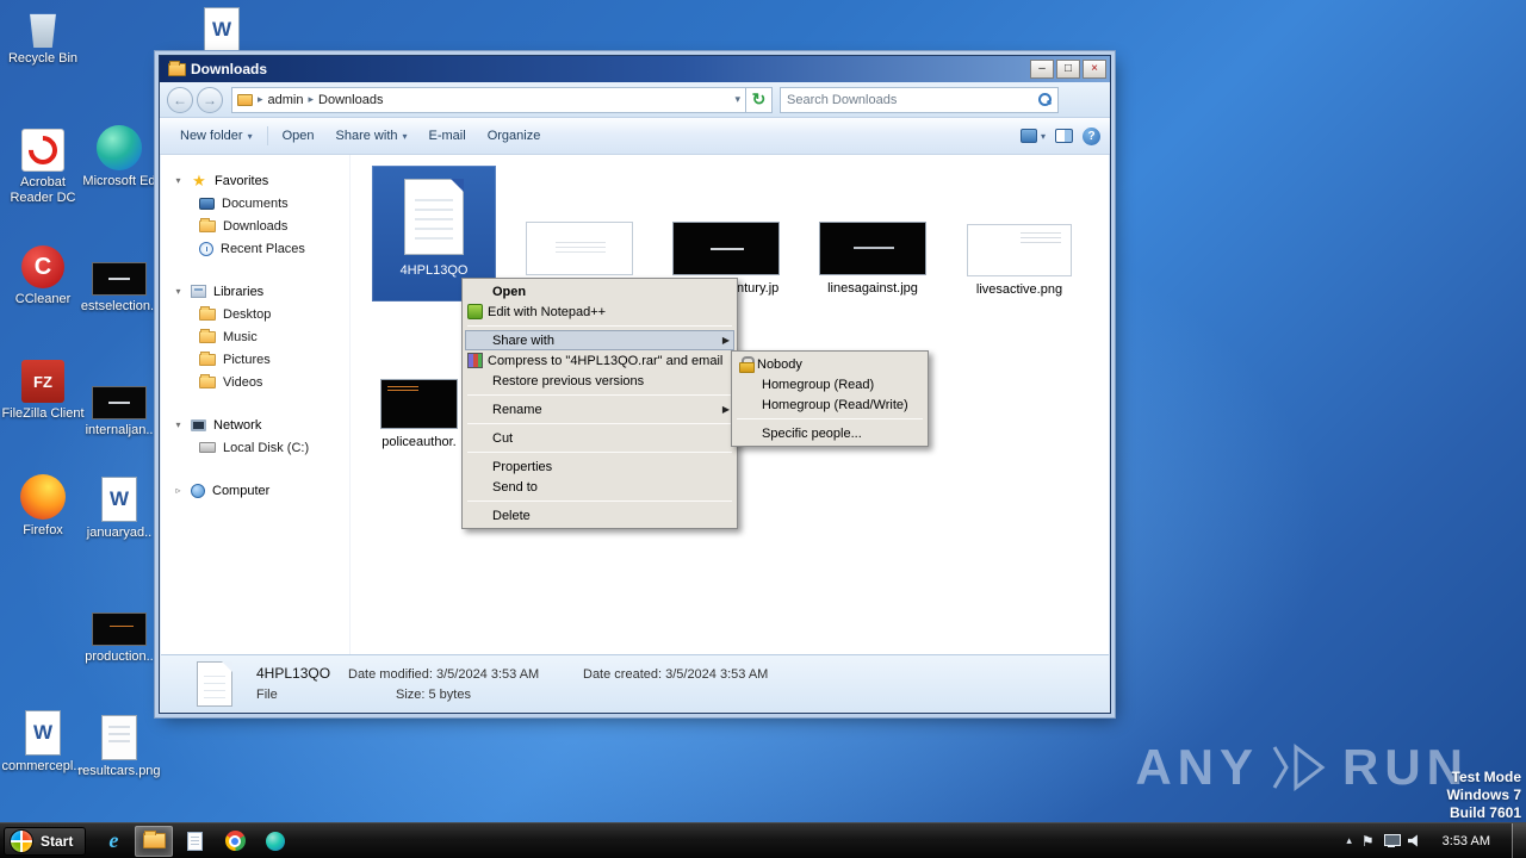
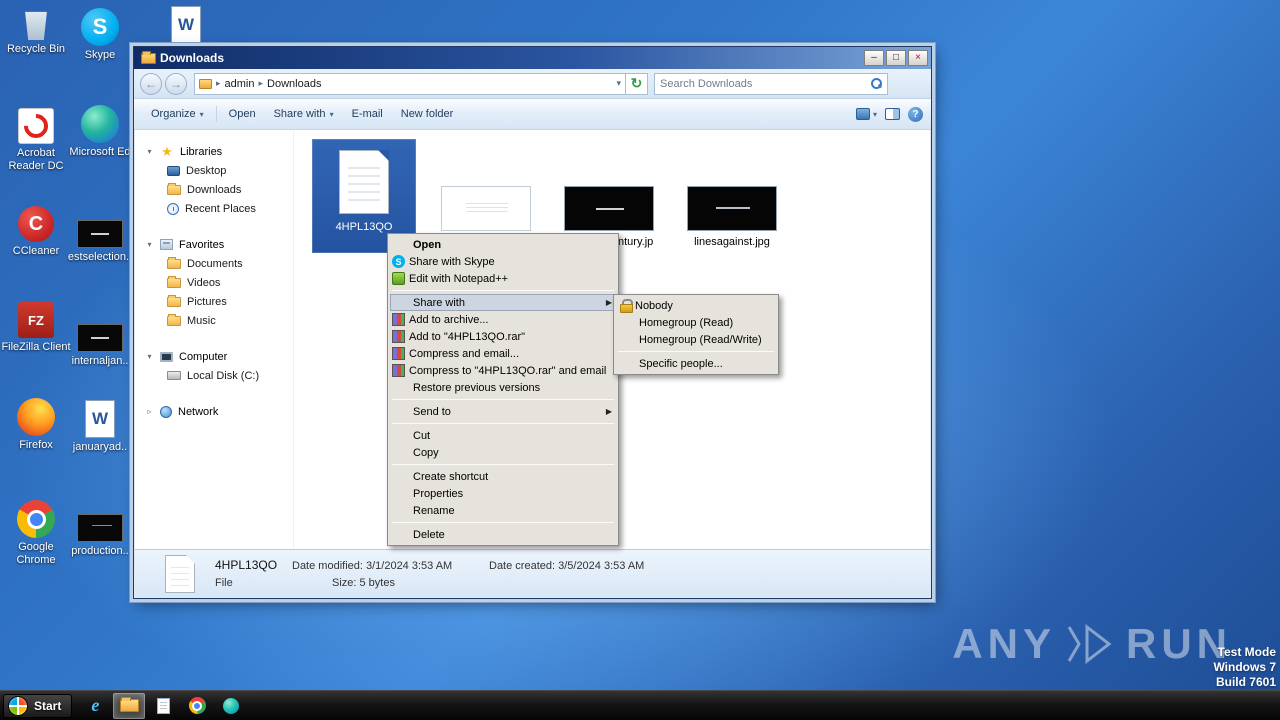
  Recycle Bin
+ Skype
  Acrobat Reader DC
  Microsoft Ed
  CCleaner
  estselection..
  FileZilla Client
  internaljan..
  Firefox
  januaryad..
+ Google Chrome
  production..
- commercepl...
- resultcars.png
  ANY
  RUN
  Test Mode
  Windows 7
  Build 7601
  Downloads
  –
  □
  ×
  ←
  →
  ▸
  admin
  ▸
  Downloads
  ▾
  ↻
  Search Downloads
- New folder
+ Organize
  ▾
  Open
  Share with
  ▾
  E-mail
- Organize
+ New folder
  ▾
  ?
  ▾
- Favorites
+ Libraries
- Documents
+ Desktop
  Downloads
  Recent Places
  ▾
- Libraries
+ Favorites
- Desktop
+ Documents
- Music
+ Videos
  Pictures
- Videos
+ Music
  ▾
- Network
+ Computer
  Local Disk (C:)
  ▹
- Computer
+ Network
  4HPL13QO
  ntury.jp
  linesagainst.jpg
- livesactive.png
- policeauthor.
  4HPL13QO
- Date modified: 3/5/2024 3:53 AM
+ Date modified: 3/1/2024 3:53 AM
  Date created: 3/5/2024 3:53 AM
  File
  Size: 5 bytes
  Open
+ Share with Skype
  Edit with Notepad++
  Share with
  ▶
+ Add to archive...
+ Add to "4HPL13QO.rar"
+ Compress and email...
  Compress to "4HPL13QO.rar" and email
  Restore previous versions
- Rename
+ Send to
  ▶
  Cut
+ Copy
+ Create shortcut
  Properties
- Send to
+ Rename
  Delete
  Nobody
  Homegroup (Read)
  Homegroup (Read/Write)
  Specific people...
  Start
- ▴
- ⚑
- 3:53 AM
